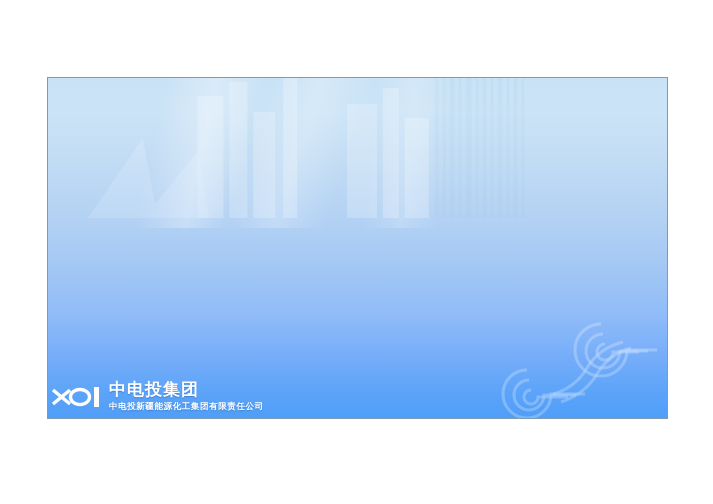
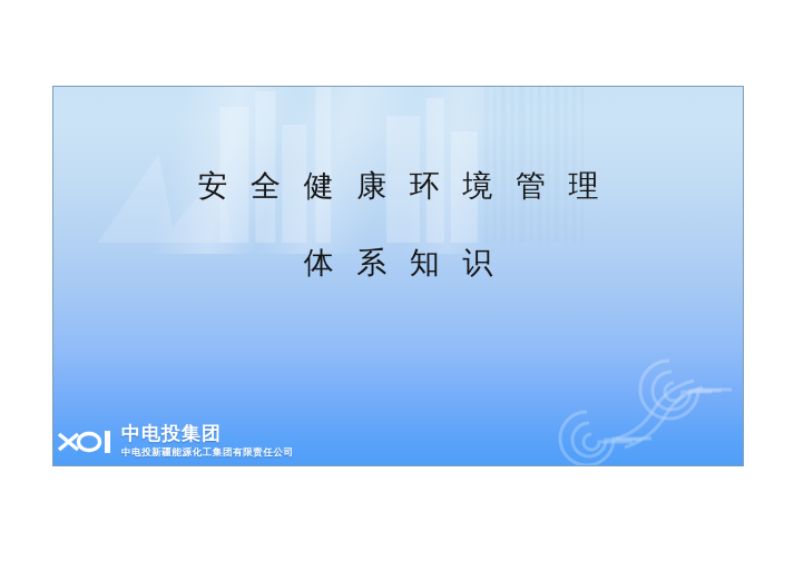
+ 安 全 健 康 环 境 管 理
+ 体 系 知 识
  中电投集团
  中电投新疆能源化工集团有限责任公司
